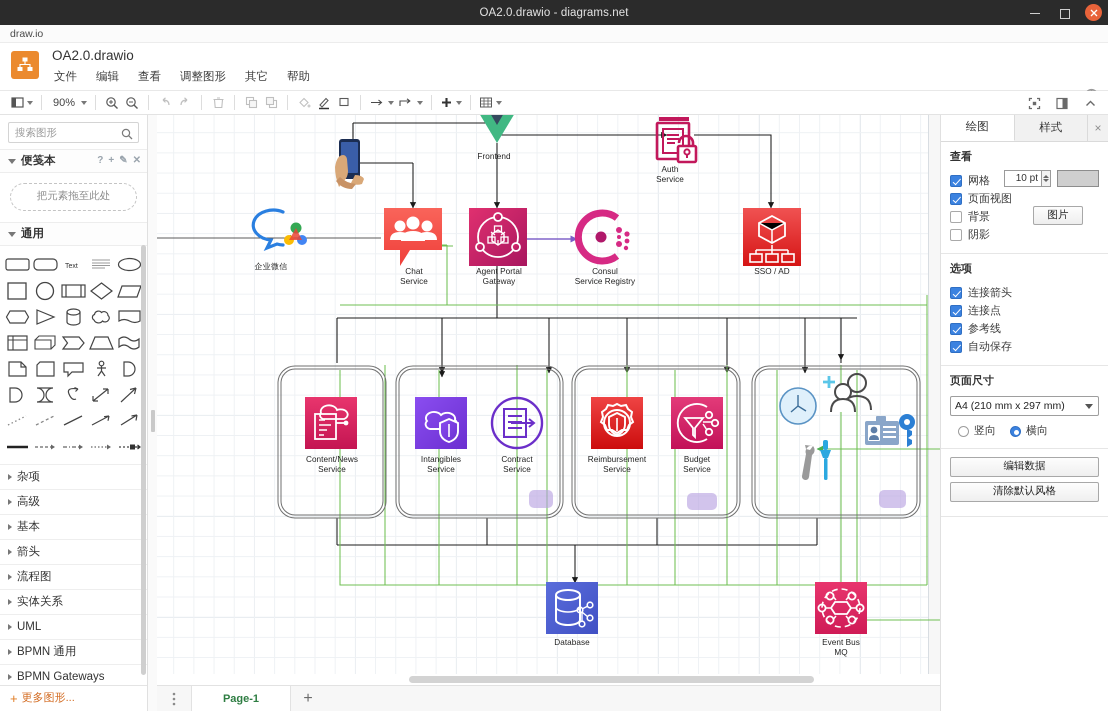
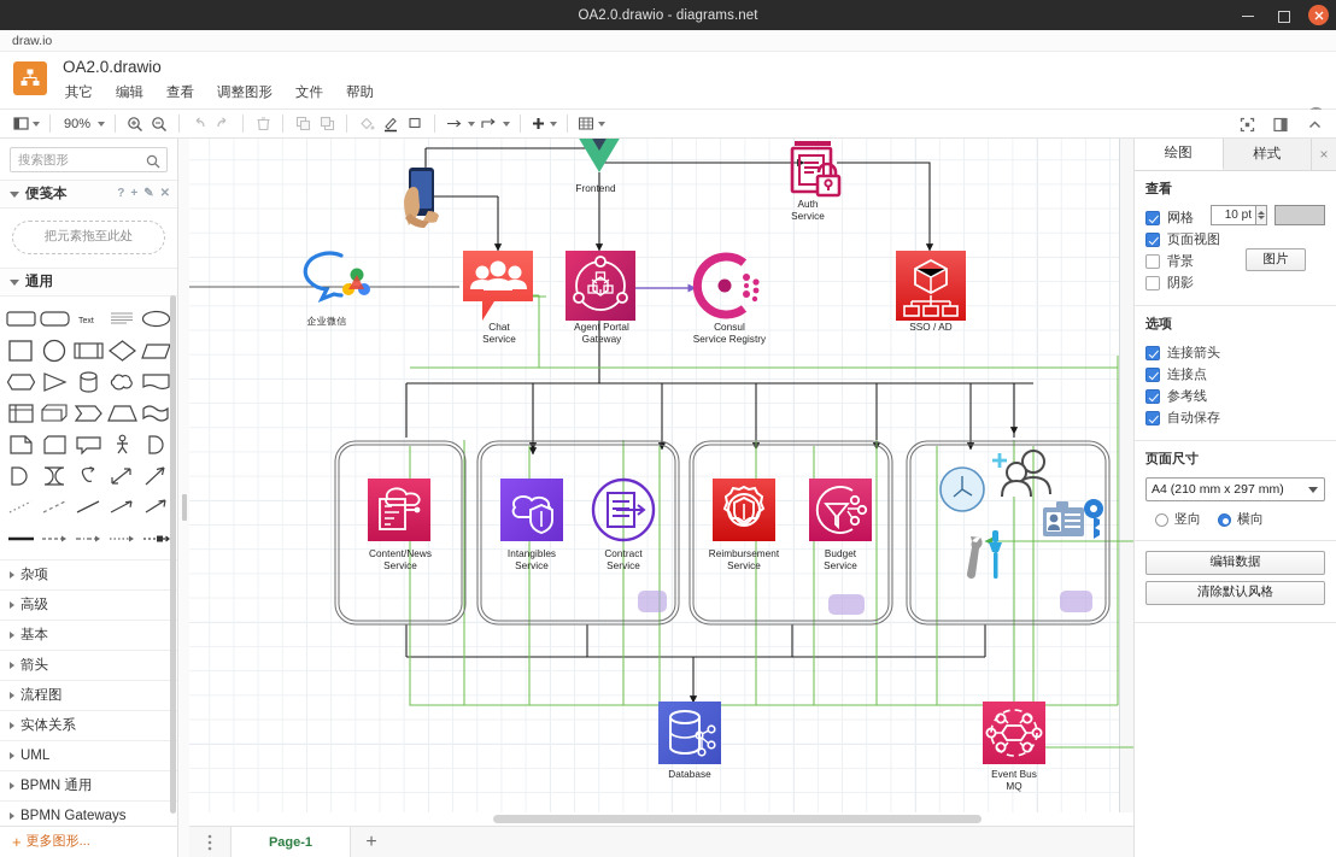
  OA2.0.drawio - diagrams.net
  draw.io
  OA2.0.drawio
- 文件
+ 其它
  编辑
  查看
  调整图形
- 其它
+ 文件
  帮助
  90%
  搜索图形
  便笺本
  ?
  +
  ✎
  ✕
  把元素拖至此处
  通用
  杂项
  高级
  基本
  箭头
  流程图
  实体关系
  UML
  BPMN 通用
  BPMN Gateways
  +
  更多图形...
  Frontend
  Auth
  Service
  企业微信
  Chat
  Service
  Agent Portal
  Gateway
  Consul
  Service Registry
  SSO / AD
  Content/News
  Service
  Intangibles
  Service
  Contract
  Service
  Reimbursement
  Service
  Budget
  Service
  Database
  Event Bus
  MQ
  Page-1
  +
  绘图
  样式
  ×
  查看
  网格
  10 pt
  页面视图
  背景
  图片
  阴影
  选项
  连接箭头
  连接点
  参考线
  自动保存
  页面尺寸
  A4 (210 mm x 297 mm)
  竖向
  横向
  编辑数据
  清除默认风格
